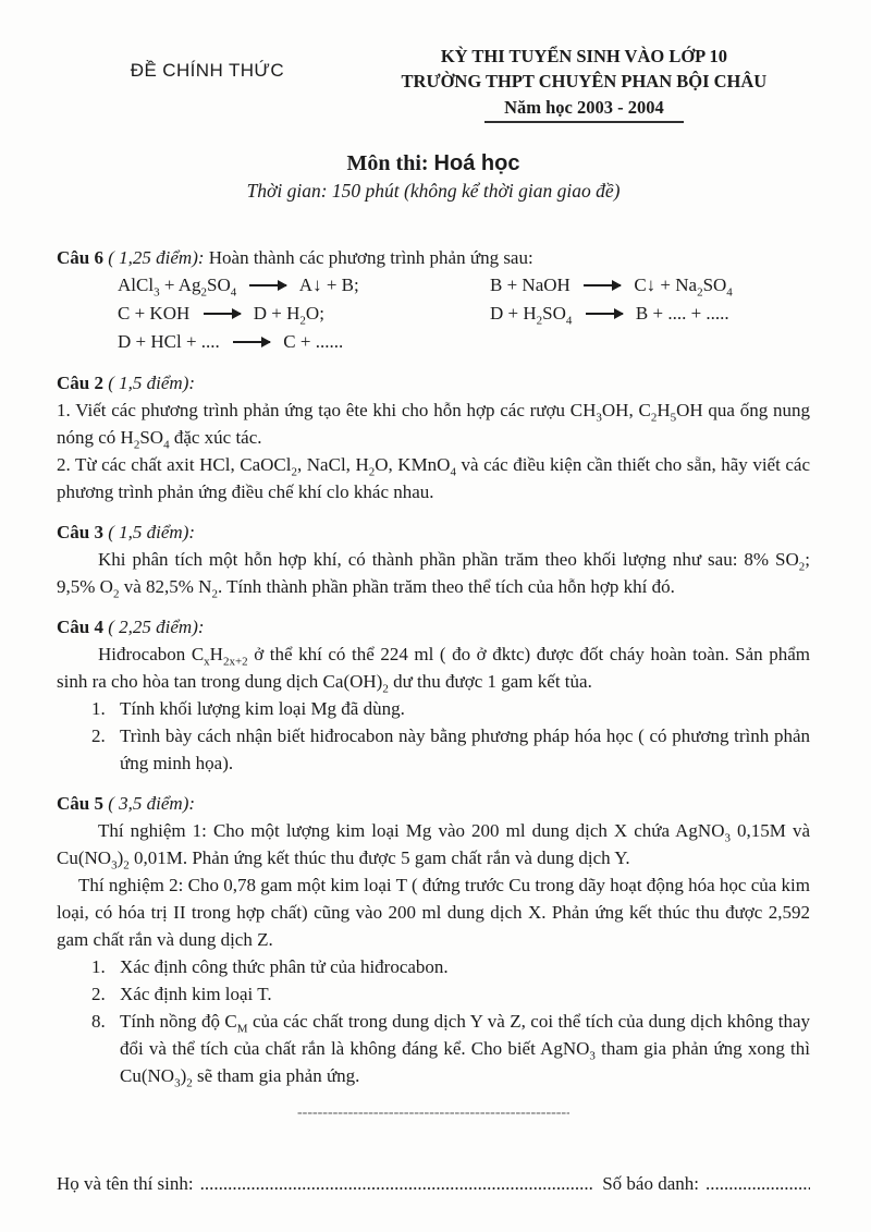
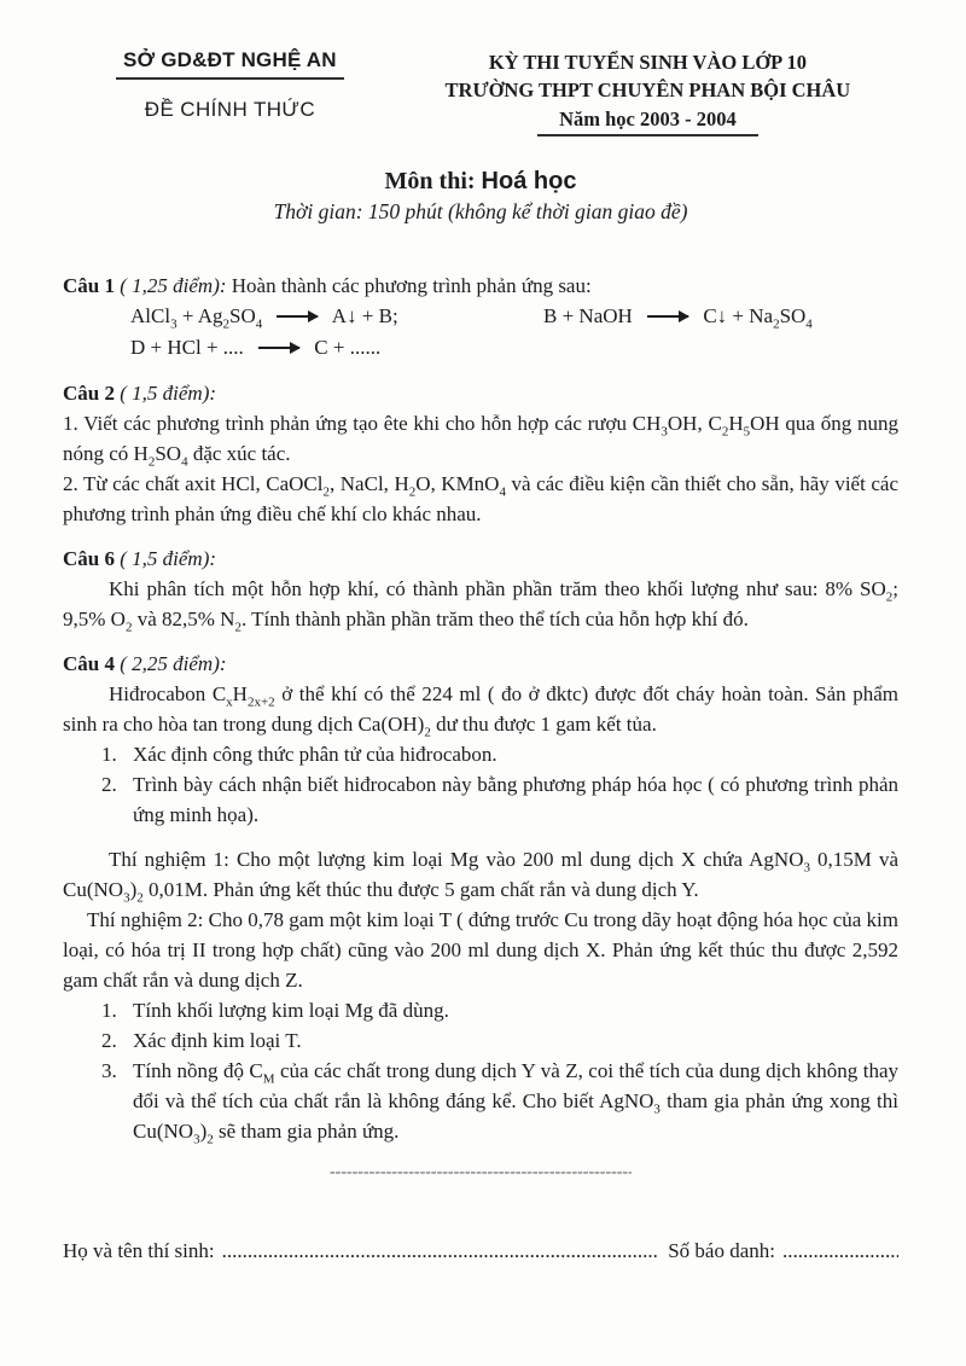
+ SỞ GD&ĐT NGHỆ AN
  ĐỀ CHÍNH THỨC
  KỲ THI TUYỂN SINH VÀO LỚP 10
  TRƯỜNG THPT CHUYÊN PHAN BỘI CHÂU
  Năm học 2003 - 2004
  Môn thi: Hoá học
  Thời gian: 150 phút (không kể thời gian giao đề)
- Câu 6 ( 1,25 điểm): Hoàn thành các phương trình phản ứng sau:
+ Câu 1 ( 1,25 điểm): Hoàn thành các phương trình phản ứng sau:
  AlCl3 + Ag2SO4 A↓ + B;
  B + NaOH C↓ + Na2SO4
- C + KOH D + H2O;
- D + H2SO4 B + .... + .....
  D + HCl + .... C + ......
  Câu 2 ( 1,5 điểm):
  1. Viết các phương trình phản ứng tạo ête khi cho hỗn hợp các rượu CH3OH, C2H5OH qua ống nung nóng có H2SO4 đặc xúc tác.
  2. Từ các chất axit HCl, CaOCl2, NaCl, H2O, KMnO4 và các điều kiện cần thiết cho sẵn, hãy viết các phương trình phản ứng điều chế khí clo khác nhau.
- Câu 3 ( 1,5 điểm):
+ Câu 6 ( 1,5 điểm):
  Khi phân tích một hỗn hợp khí, có thành phần phần trăm theo khối lượng như sau: 8% SO2; 9,5% O2 và 82,5% N2. Tính thành phần phần trăm theo thể tích của hỗn hợp khí đó.
  Câu 4 ( 2,25 điểm):
  Hiđrocabon CxH2x+2 ở thể khí có thể 224 ml ( đo ở đktc) được đốt cháy hoàn toàn. Sản phẩm sinh ra cho hòa tan trong dung dịch Ca(OH)2 dư thu được 1 gam kết tủa.
  1.
- Tính khối lượng kim loại Mg đã dùng.
+ Xác định công thức phân tử của hiđrocabon.
  2.
  Trình bày cách nhận biết hiđrocabon này bằng phương pháp hóa học ( có phương trình phản ứng minh họa).
- Câu 5 ( 3,5 điểm):
  Thí nghiệm 1: Cho một lượng kim loại Mg vào 200 ml dung dịch X chứa AgNO3 0,15M và Cu(NO3)2 0,01M. Phản ứng kết thúc thu được 5 gam chất rắn và dung dịch Y.
  Thí nghiệm 2: Cho 0,78 gam một kim loại T ( đứng trước Cu trong dãy hoạt động hóa học của kim loại, có hóa trị II trong hợp chất) cũng vào 200 ml dung dịch X. Phản ứng kết thúc thu được 2,592 gam chất rắn và dung dịch Z.
  1.
- Xác định công thức phân tử của hiđrocabon.
+ Tính khối lượng kim loại Mg đã dùng.
  2.
  Xác định kim loại T.
- 8.
+ 3.
  Tính nồng độ CM của các chất trong dung dịch Y và Z, coi thể tích của dung dịch không thay đổi và thể tích của chất rắn là không đáng kể. Cho biết AgNO3 tham gia phản ứng xong thì Cu(NO3)2 sẽ tham gia phản ứng.
  ------------------------------------------------------
  Họ và tên thí sinh:
  .....................................................................................
  Số báo danh:
  .......................
